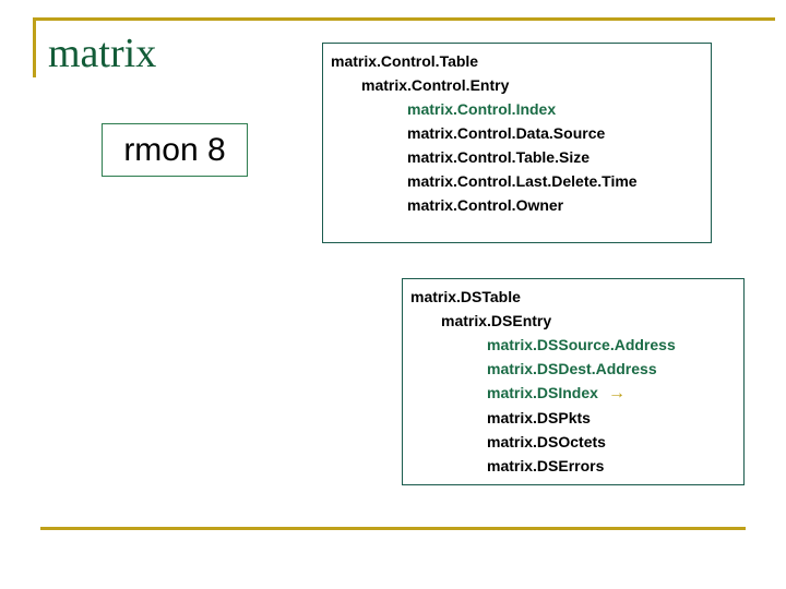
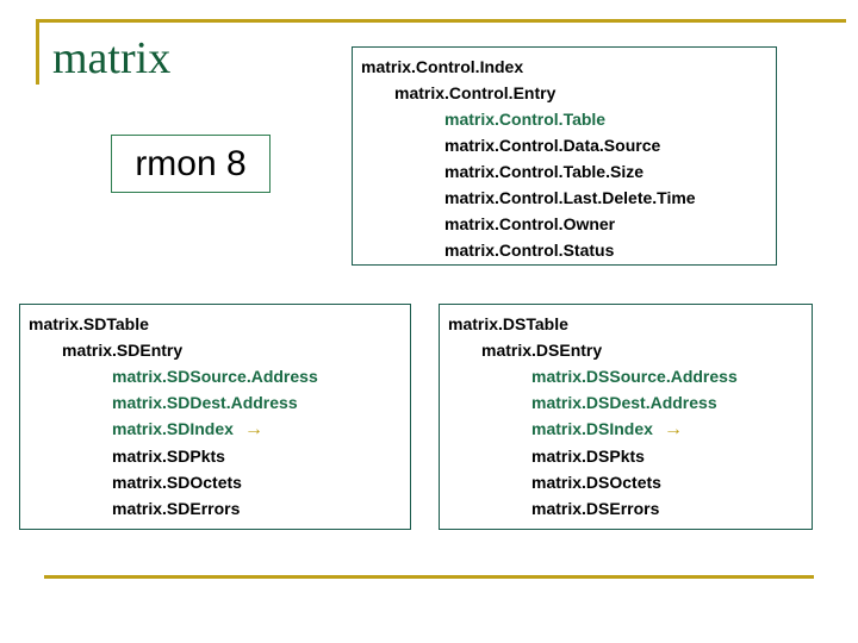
  matrix
  rmon 8
- matrix.Control.Table
+ matrix.Control.Index
  matrix.Control.Entry
- matrix.Control.Index
+ matrix.Control.Table
  matrix.Control.Data.Source
  matrix.Control.Table.Size
  matrix.Control.Last.Delete.Time
  matrix.Control.Owner
+ matrix.Control.Status
+ matrix.SDTable
+ matrix.SDEntry
+ matrix.SDSource.Address
+ matrix.SDDest.Address
+ matrix.SDIndex →
+ matrix.SDPkts
+ matrix.SDOctets
+ matrix.SDErrors
  matrix.DSTable
  matrix.DSEntry
  matrix.DSSource.Address
  matrix.DSDest.Address
  matrix.DSIndex →
  matrix.DSPkts
  matrix.DSOctets
  matrix.DSErrors
